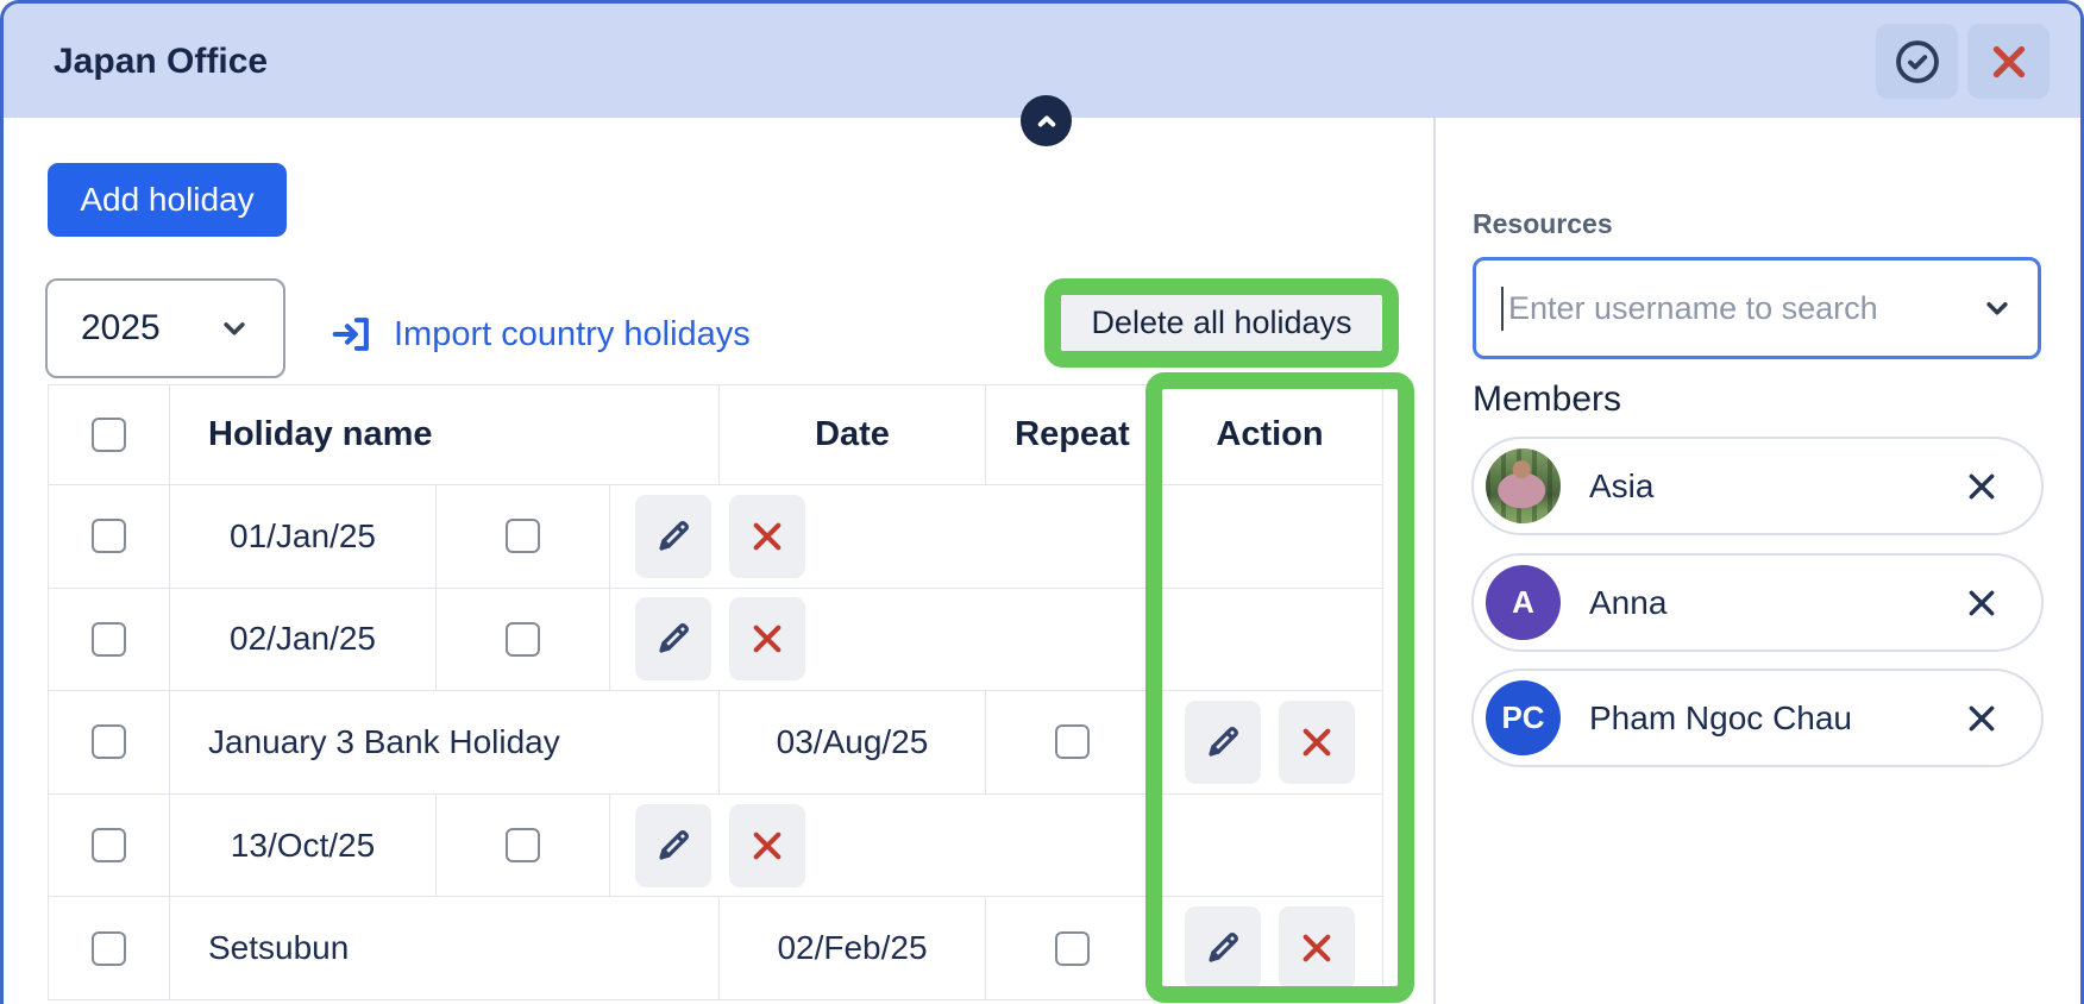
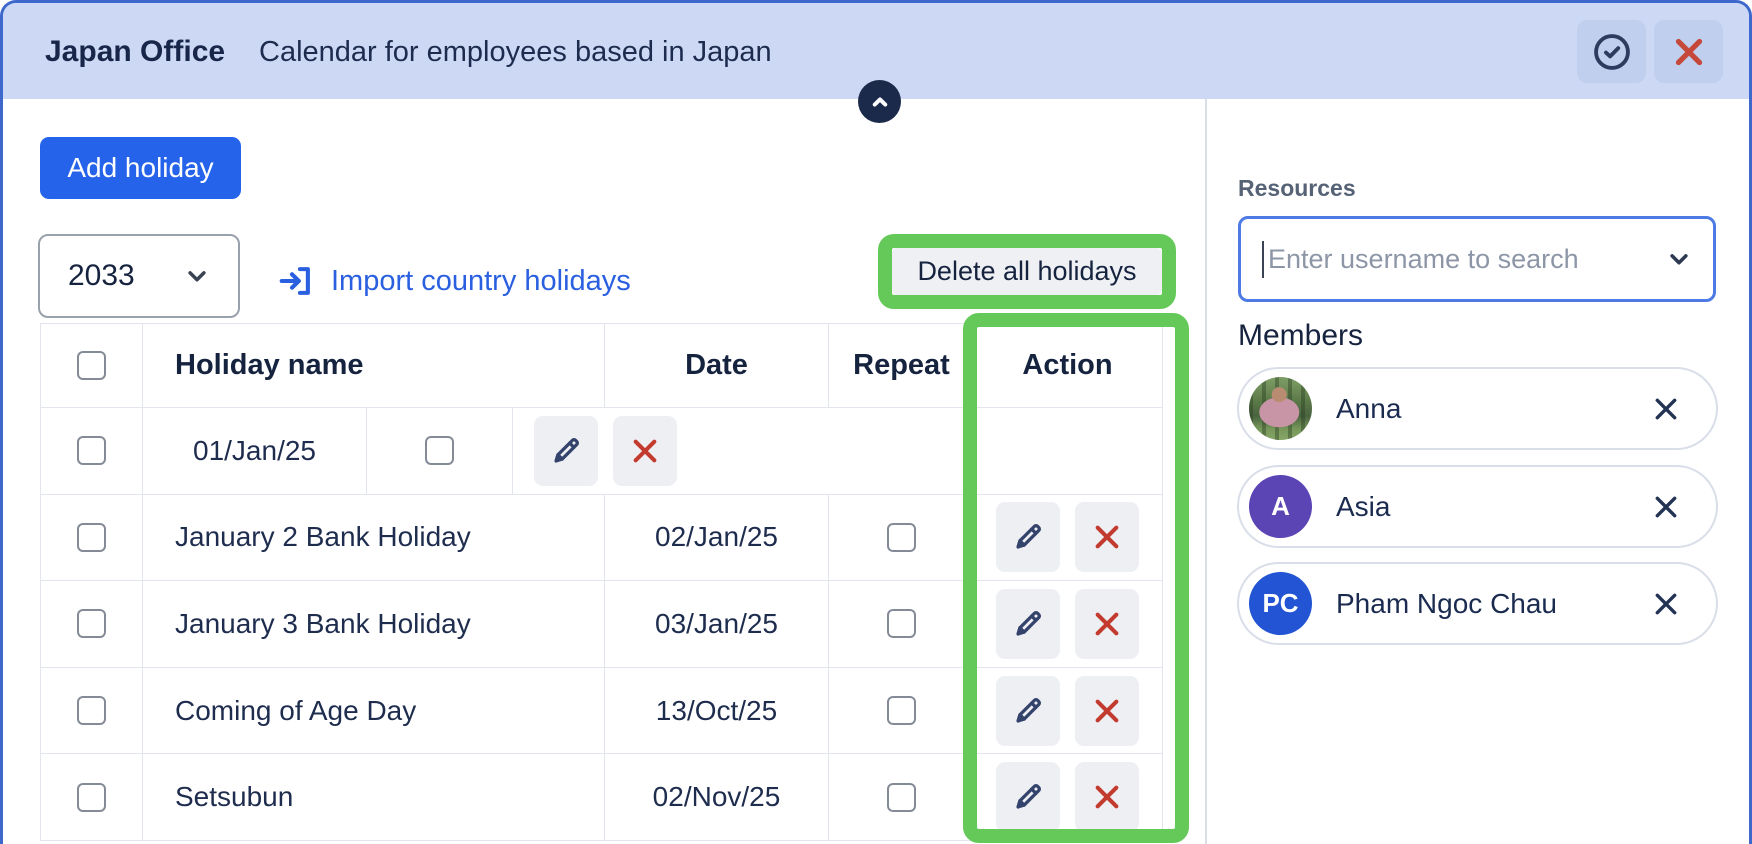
  Japan Office
+ Calendar for employees based in Japan
  Add holiday
- 2025
+ 2033
  Import country holidays
  Delete all holidays
  Holiday name
  Date
  Repeat
  Action
  01/Jan/25
+ January 2 Bank Holiday
  02/Jan/25
  January 3 Bank Holiday
- 03/Aug/25
+ 03/Jan/25
+ Coming of Age Day
  13/Oct/25
  Setsubun
- 02/Feb/25
+ 02/Nov/25
  Resources
  Enter username to search
  Members
- Asia
+ Anna
  A
- Anna
+ Asia
  PC
  Pham Ngoc Chau
